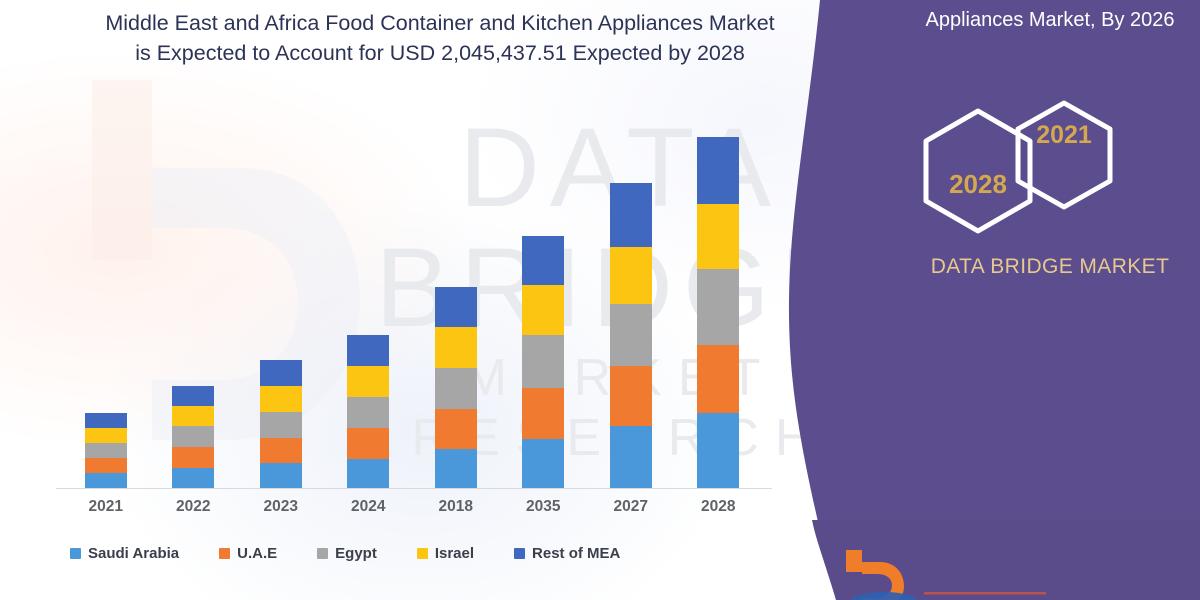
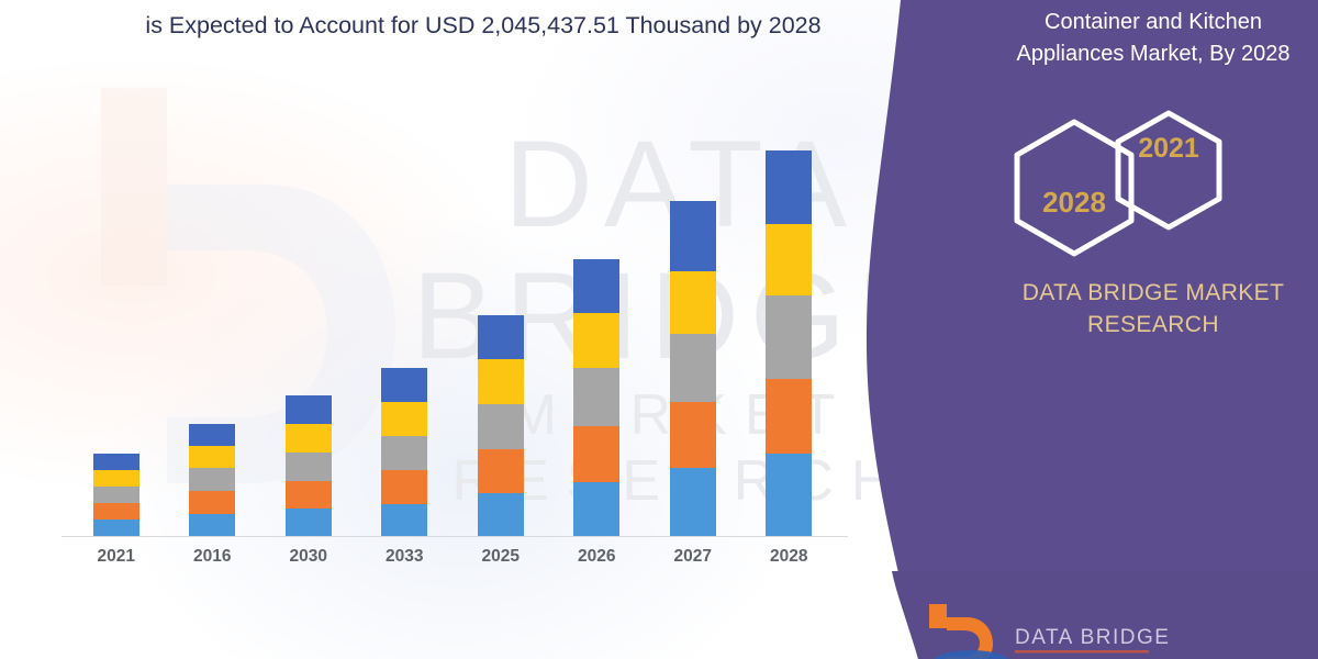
- Middle East and Africa Food Container and Kitchen Appliances Market
- is Expected to Account for USD 2,045,437.51 Expected by 2028
+ is Expected to Account for USD 2,045,437.51 Thousand by 2028
+ Container and Kitchen
- Appliances Market, By 2026
+ Appliances Market, By 2028
  2021
  2028
  DATA BRIDGE MARKET
+ RESEARCH
+ DATA BRIDGE
  2021
- 2022
+ 2016
- 2023
+ 2030
- 2024
+ 2033
- 2018
+ 2025
- 2035
+ 2026
  2027
  2028
- Saudi Arabia
- U.A.E
- Egypt
- Israel
- Rest of MEA
